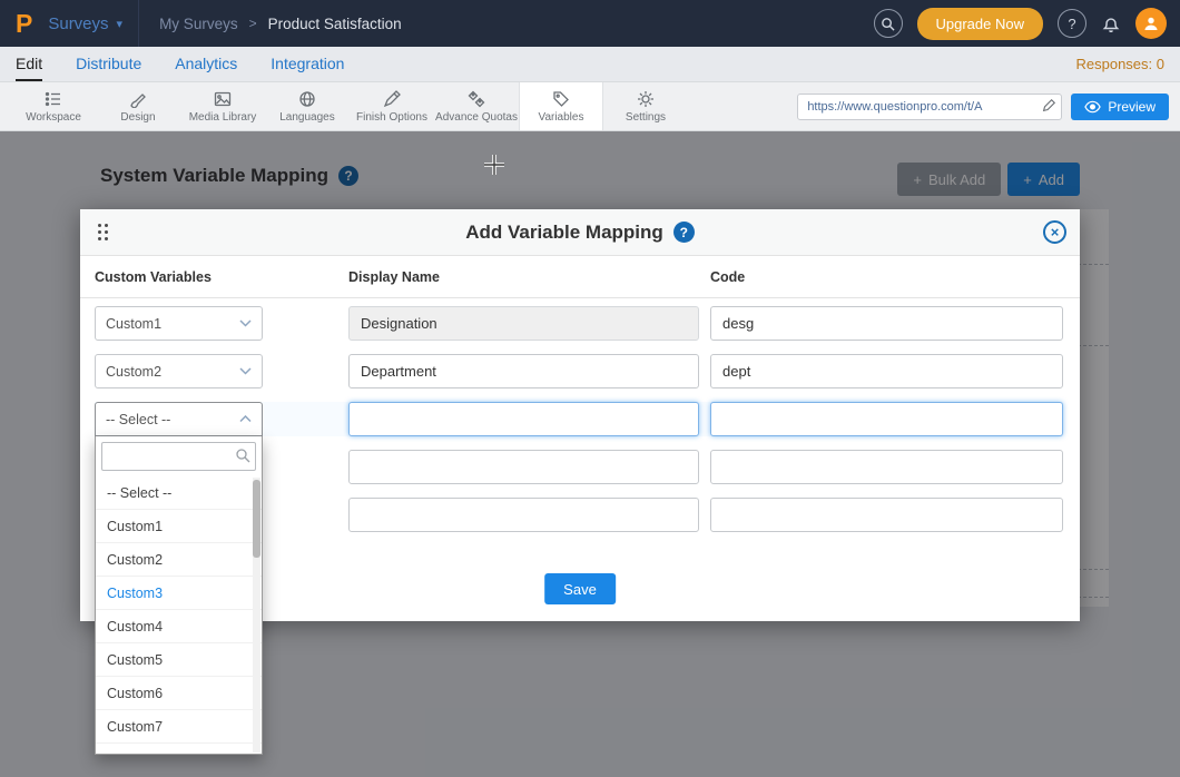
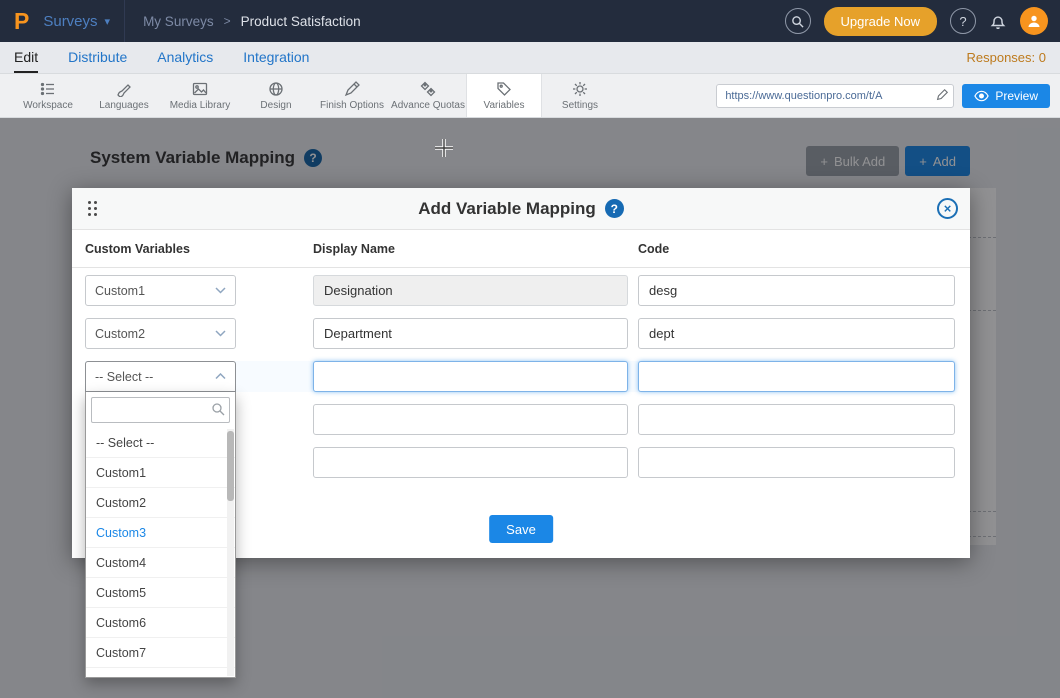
  P
  Surveys
  ▾
  My Surveys
  >
  Product Satisfaction
  Upgrade Now
  ?
  Edit
  Distribute
  Analytics
  Integration
  Responses: 0
  Workspace
- Design
+ Languages
  Media Library
- Languages
+ Design
  Finish Options
  Advance Quotas
  Variables
  Settings
  https://www.questionpro.com/t/A
  Preview
  System Variable Mapping
  ?
  +
  Bulk Add
  +
  Add
  Add Variable Mapping
  ?
  ×
  Custom Variables
  Display Name
  Code
  Custom1
  Designation
  desg
  Custom2
  Department
  dept
  -- Select --
  -- Select --
  Custom1
  Custom2
  Custom3
  Custom4
  Custom5
  Custom6
  Custom7
  Save
